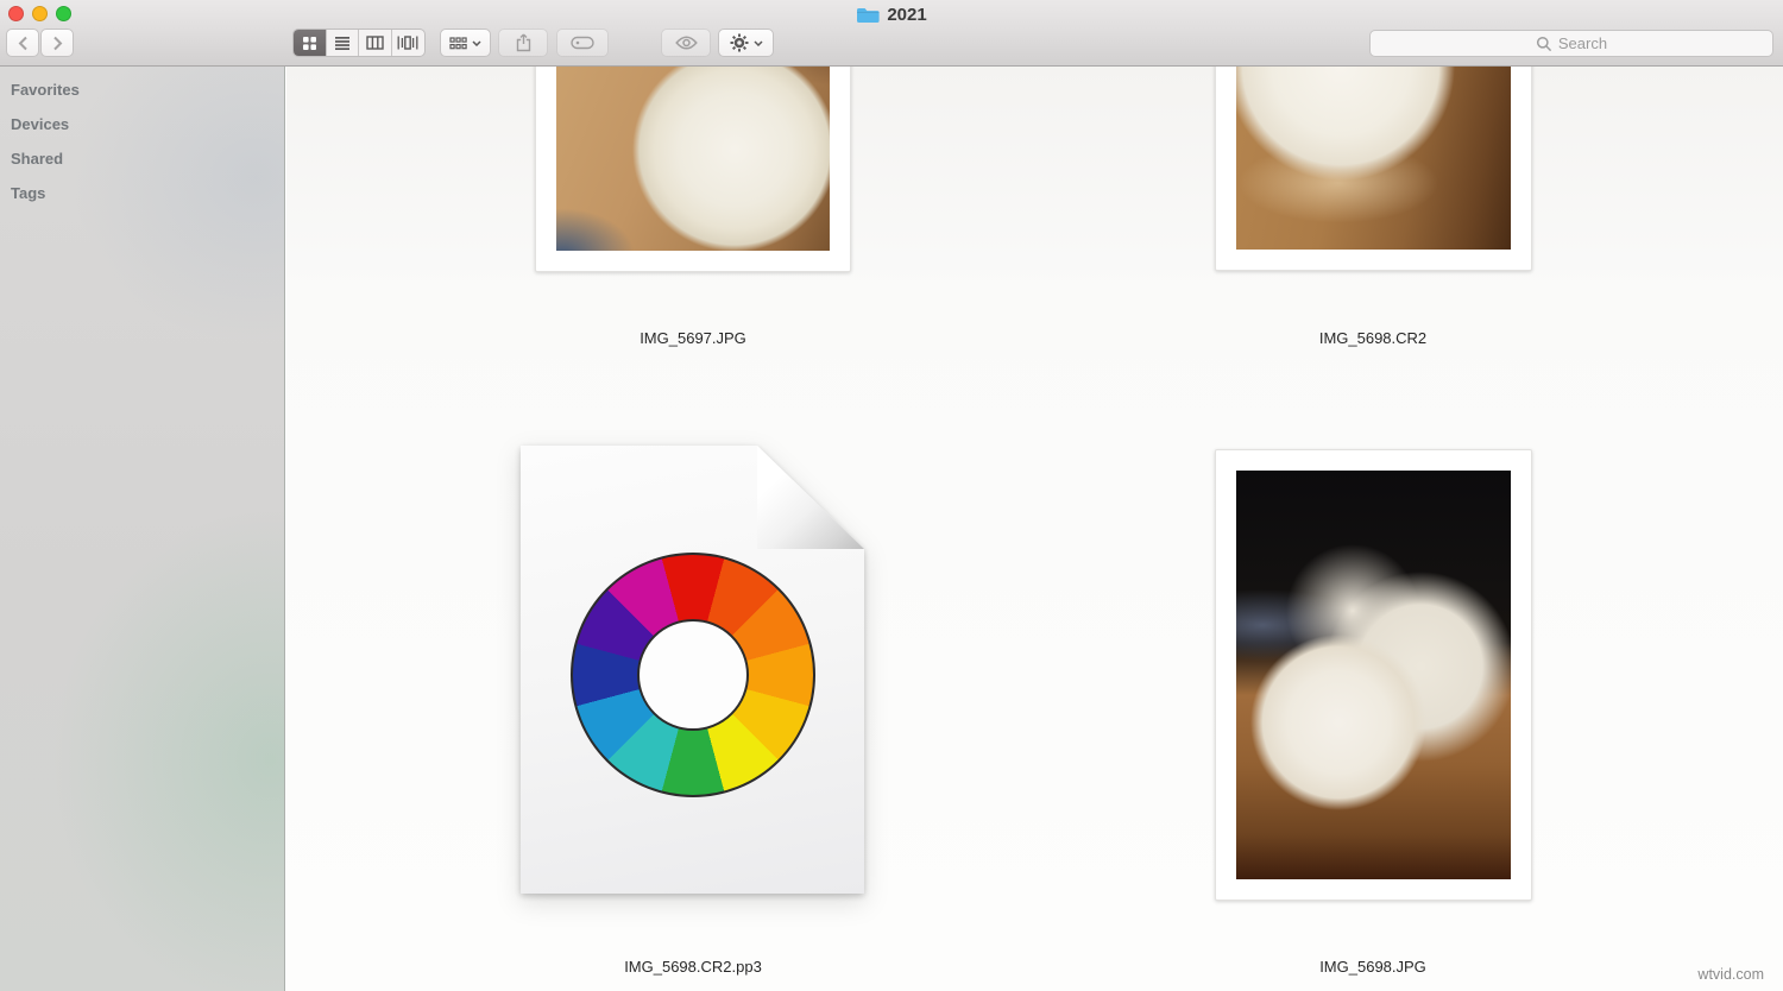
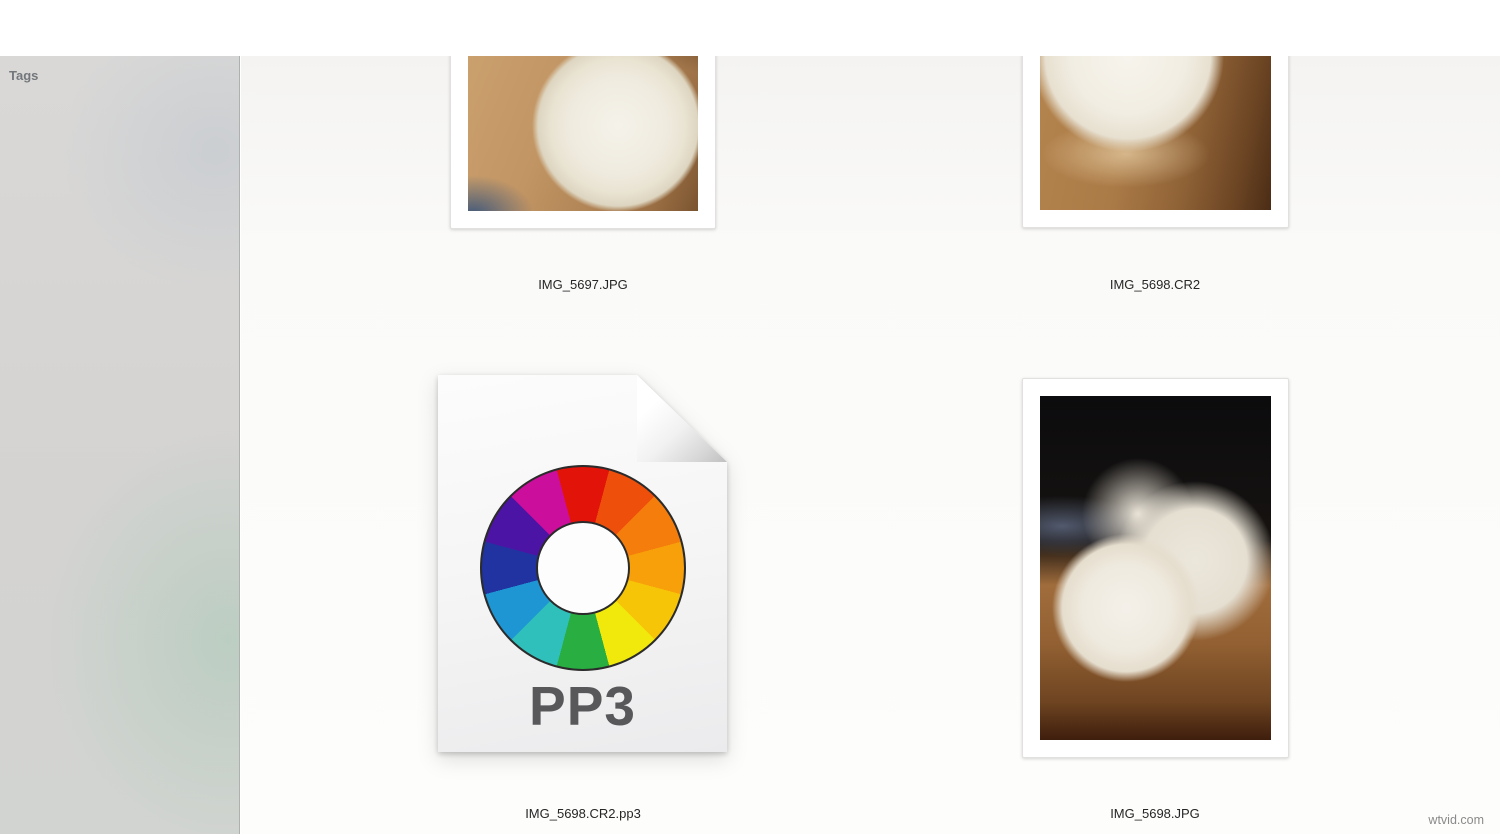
- 2021
- Search
- Favorites
- Devices
- Shared
  Tags
+ PP3
  IMG_5697.JPG
  IMG_5698.CR2
  IMG_5698.CR2.pp3
  IMG_5698.JPG
  wtvid.com
